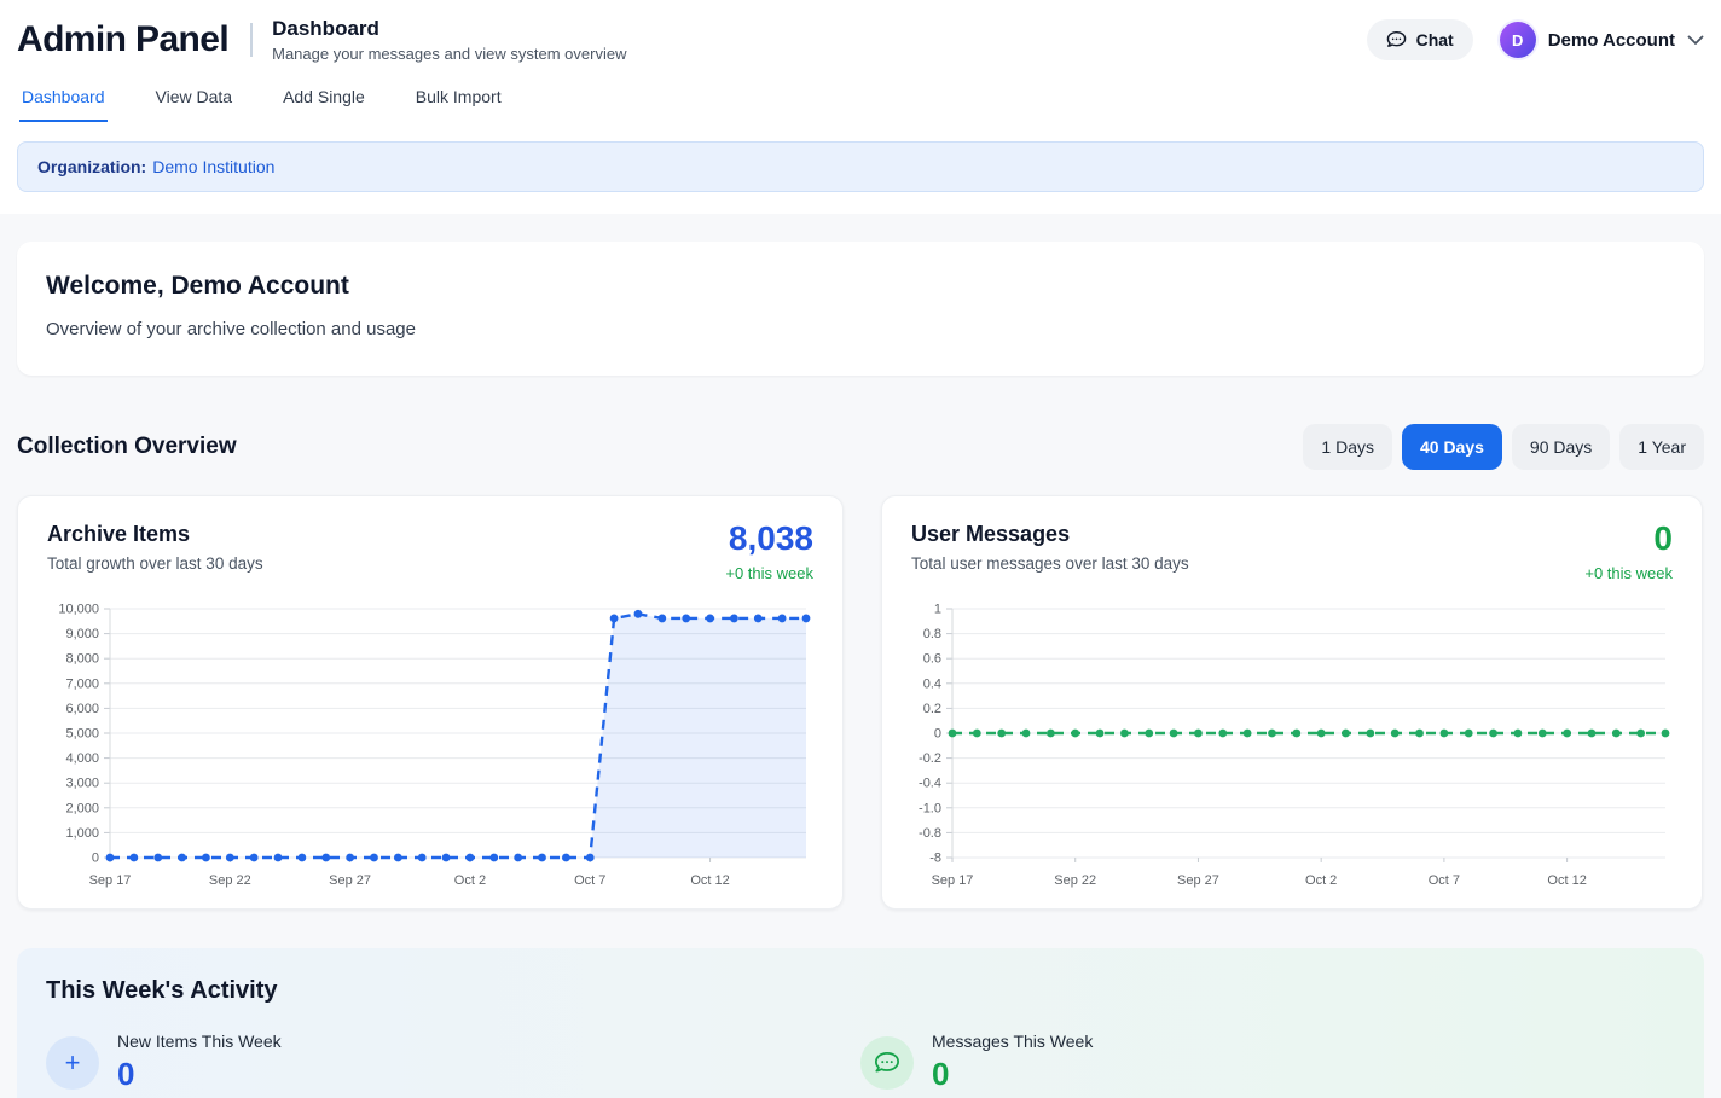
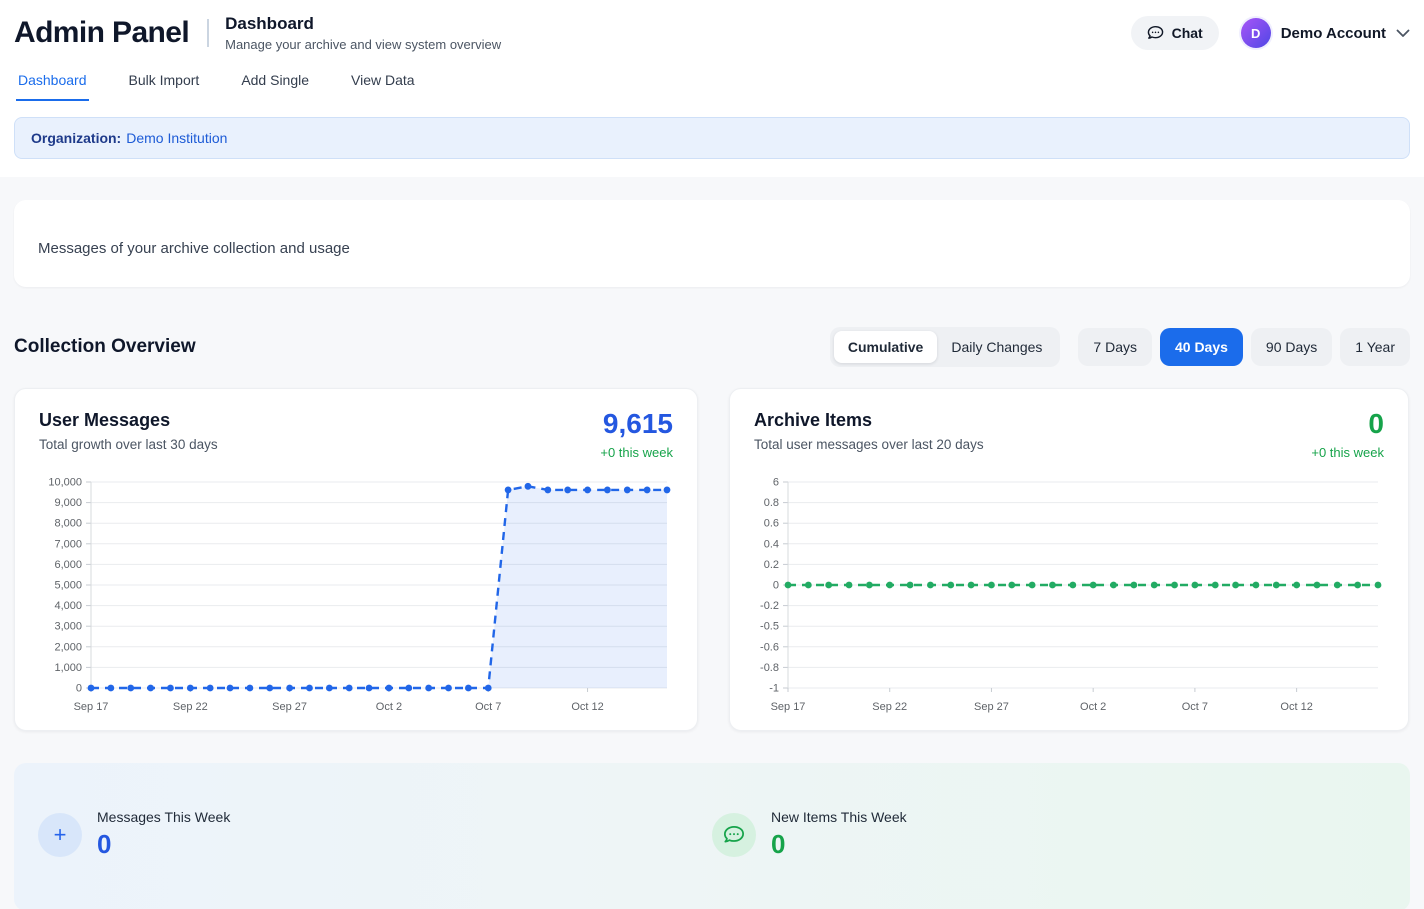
  Admin Panel
  Dashboard
- Manage your messages and view system overview
+ Manage your archive and view system overview
  Chat
  D
  Demo Account
  Dashboard
- View Data
+ Bulk Import
  Add Single
- Bulk Import
+ View Data
  Organization: Demo Institution
- Welcome, Demo Account
- Overview of your archive collection and usage
+ Messages of your archive collection and usage
  Collection Overview
+ Cumulative
+ Daily Changes
- 1 Days
+ 7 Days
  40 Days
  90 Days
  1 Year
- Archive Items
+ User Messages
  Total growth over last 30 days
- 8,038
+ 9,615
  +0 this week
  0
  1,000
  2,000
  3,000
  4,000
  5,000
  6,000
  7,000
  8,000
  9,000
  10,000
  Sep 17
  Sep 22
  Sep 27
  Oct 2
  Oct 7
  Oct 12
- User Messages
+ Archive Items
- Total user messages over last 30 days
+ Total user messages over last 20 days
  0
  +0 this week
- -8
+ -1
  -0.8
- -1.0
+ -0.6
- -0.4
+ -0.5
  -0.2
  0
  0.2
  0.4
  0.6
  0.8
- 1
+ 6
  Sep 17
  Sep 22
  Sep 27
  Oct 2
  Oct 7
  Oct 12
- This Week's Activity
  +
- New Items This Week
+ Messages This Week
  0
- Messages This Week
+ New Items This Week
  0
